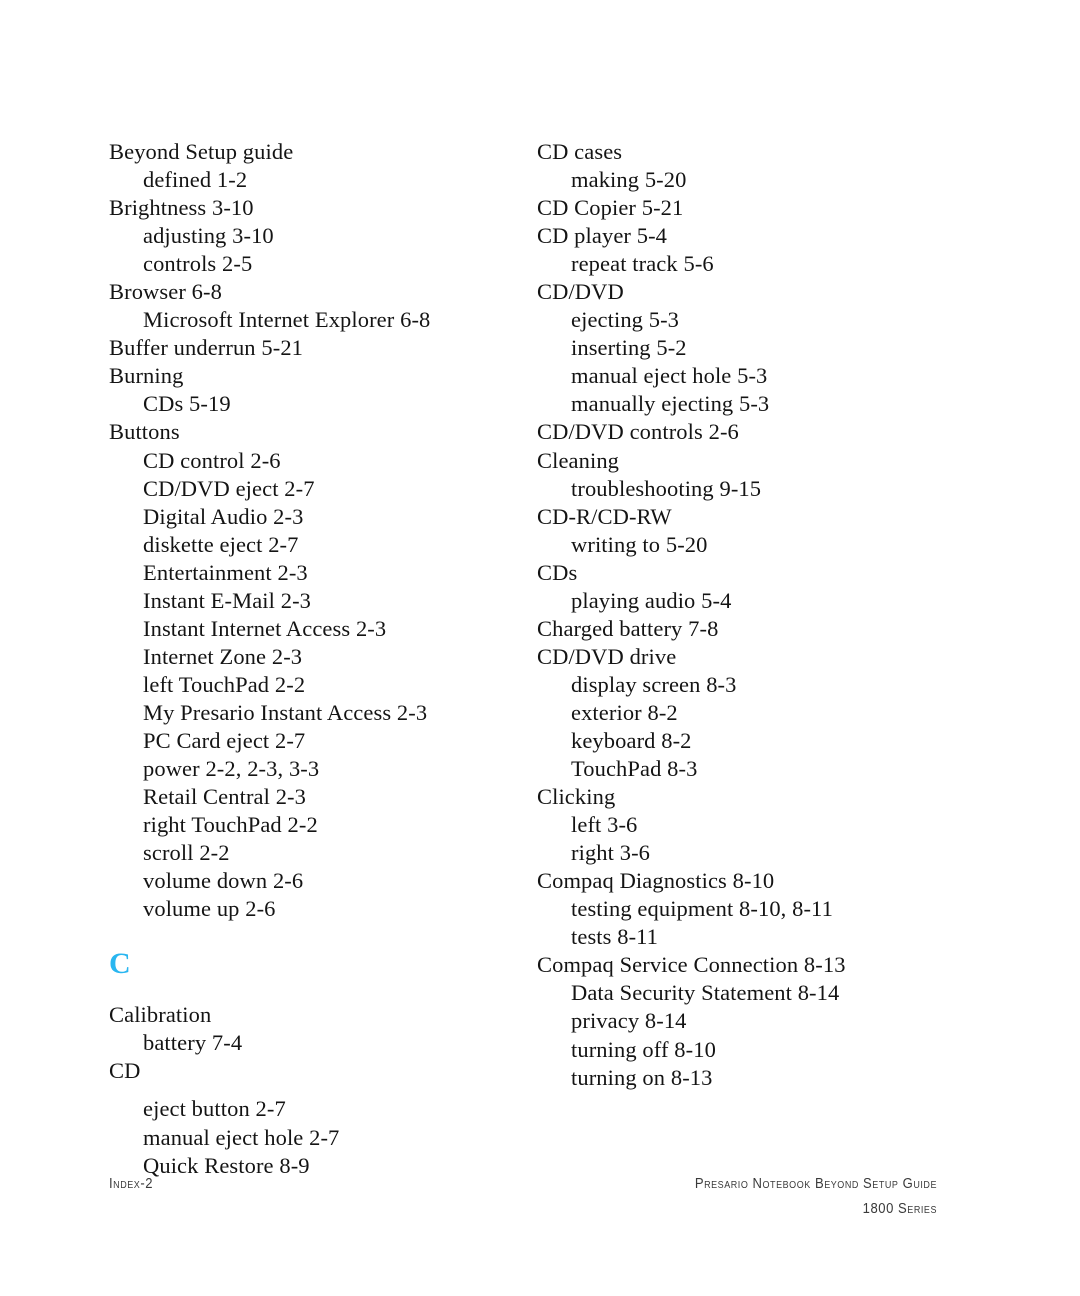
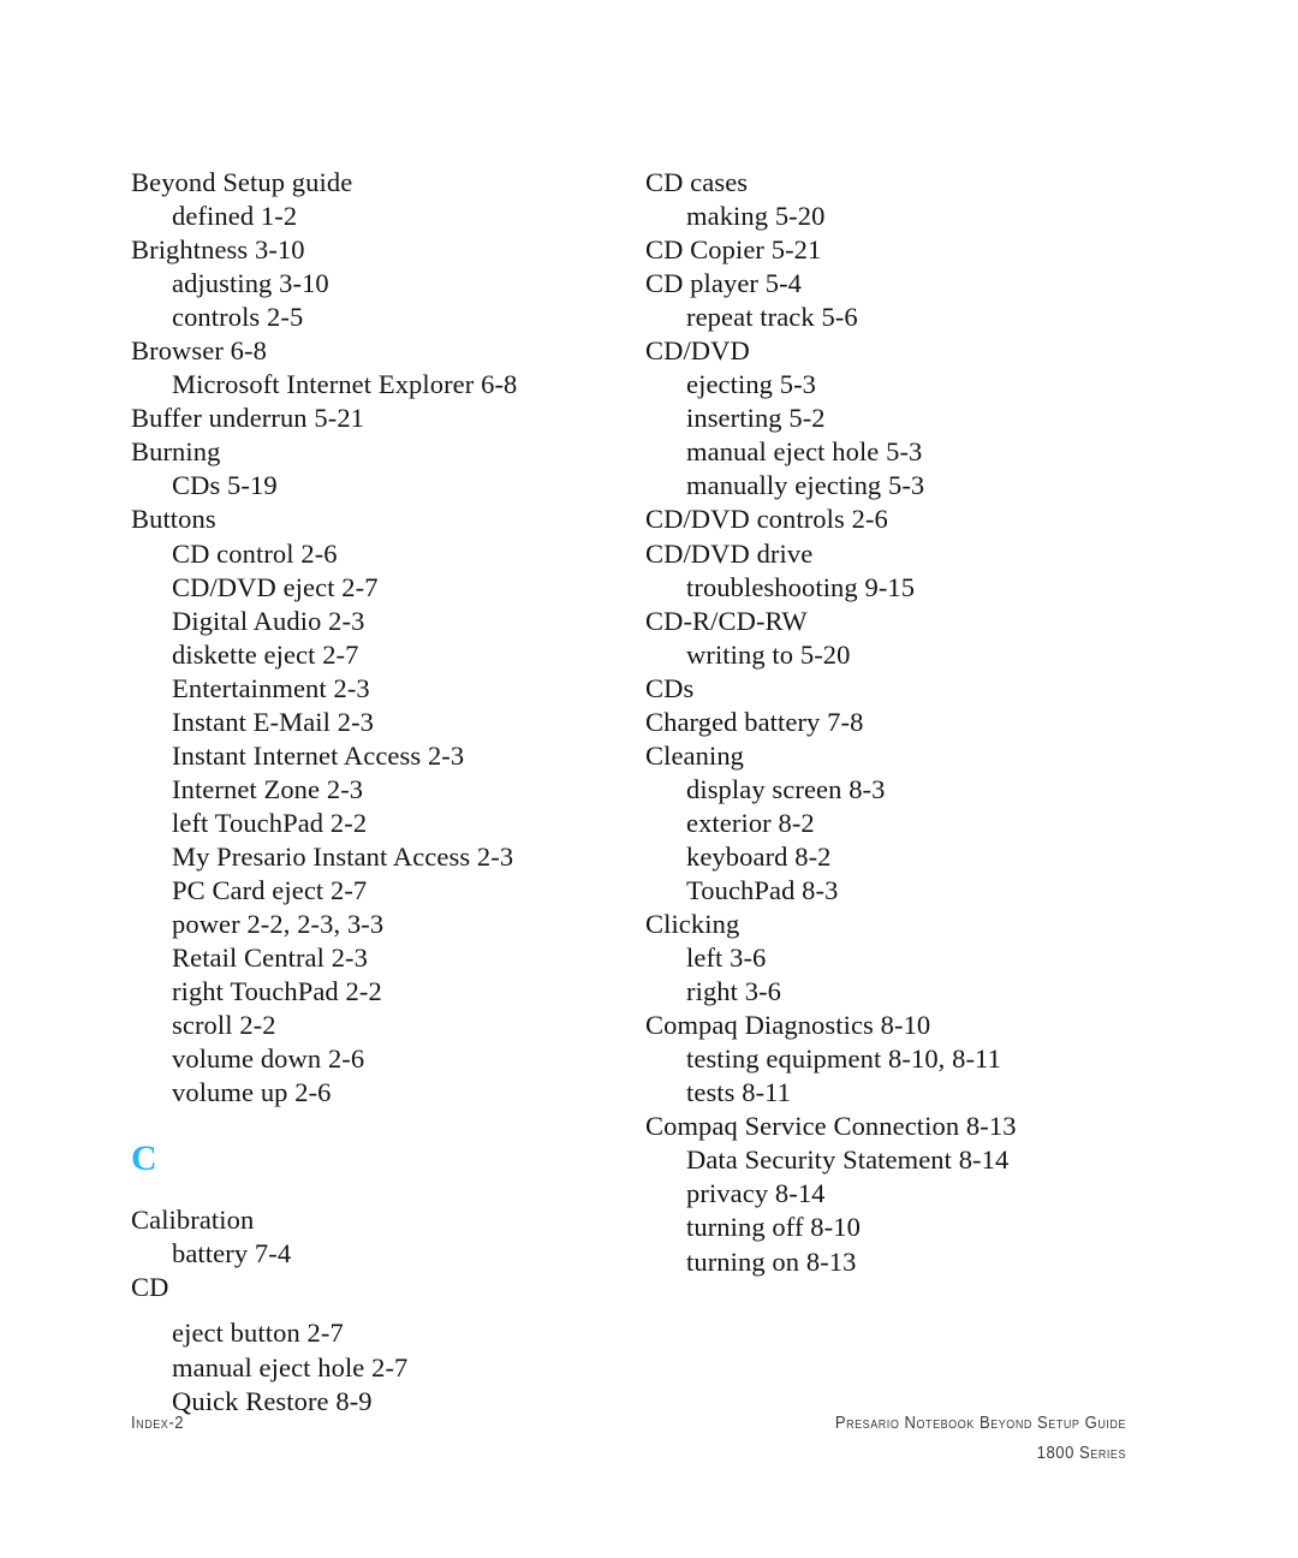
  Beyond Setup guide
  defined 1-2
  Brightness 3-10
  adjusting 3-10
  controls 2-5
  Browser 6-8
  Microsoft Internet Explorer 6-8
  Buffer underrun 5-21
  Burning
  CDs 5-19
  Buttons
  CD control 2-6
  CD/DVD eject 2-7
  Digital Audio 2-3
  diskette eject 2-7
  Entertainment 2-3
  Instant E-Mail 2-3
  Instant Internet Access 2-3
  Internet Zone 2-3
  left TouchPad 2-2
  My Presario Instant Access 2-3
  PC Card eject 2-7
  power 2-2, 2-3, 3-3
  Retail Central 2-3
  right TouchPad 2-2
  scroll 2-2
  volume down 2-6
  volume up 2-6
  C
  Calibration
  battery 7-4
  CD
  eject button 2-7
  manual eject hole 2-7
  Quick Restore 8-9
  CD cases
  making 5-20
  CD Copier 5-21
  CD player 5-4
  repeat track 5-6
  CD/DVD
  ejecting 5-3
  inserting 5-2
  manual eject hole 5-3
  manually ejecting 5-3
  CD/DVD controls 2-6
- Cleaning
+ CD/DVD drive
  troubleshooting 9-15
  CD-R/CD-RW
  writing to 5-20
  CDs
- playing audio 5-4
  Charged battery 7-8
- CD/DVD drive
+ Cleaning
  display screen 8-3
  exterior 8-2
  keyboard 8-2
  TouchPad 8-3
  Clicking
  left 3-6
  right 3-6
  Compaq Diagnostics 8-10
  testing equipment 8-10, 8-11
  tests 8-11
  Compaq Service Connection 8-13
  Data Security Statement 8-14
  privacy 8-14
  turning off 8-10
  turning on 8-13
  Index-2
  Presario Notebook Beyond Setup Guide
  1800 Series
